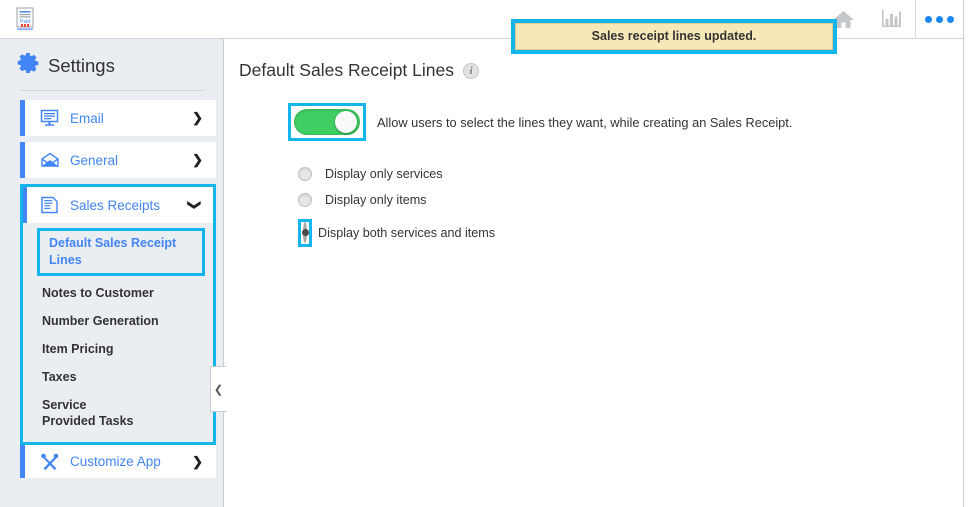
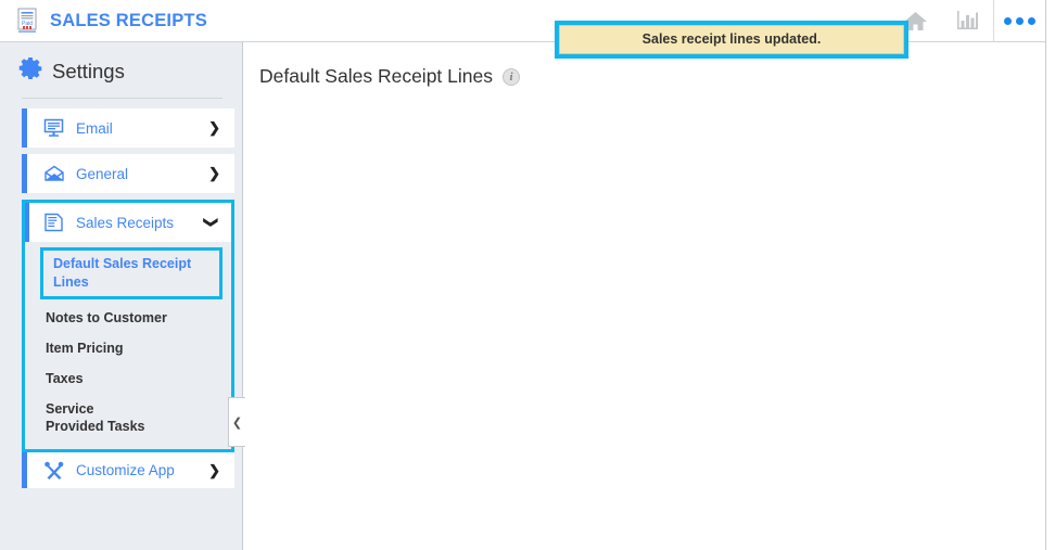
+ SALES RECEIPTS
  Sales receipt lines updated.
  Settings
  Email
  ❯
  General
  ❯
  Sales Receipts
  Default Sales Receipt Lines
  Notes to Customer
- Number Generation
  Item Pricing
  Taxes
  Service Provided Tasks
  Customize App
  ❯
  Default Sales Receipt Lines
  i
- Allow users to select the lines they want, while creating an Sales Receipt.
- Display only services
- Display only items
- Display both services and items
  ❮
